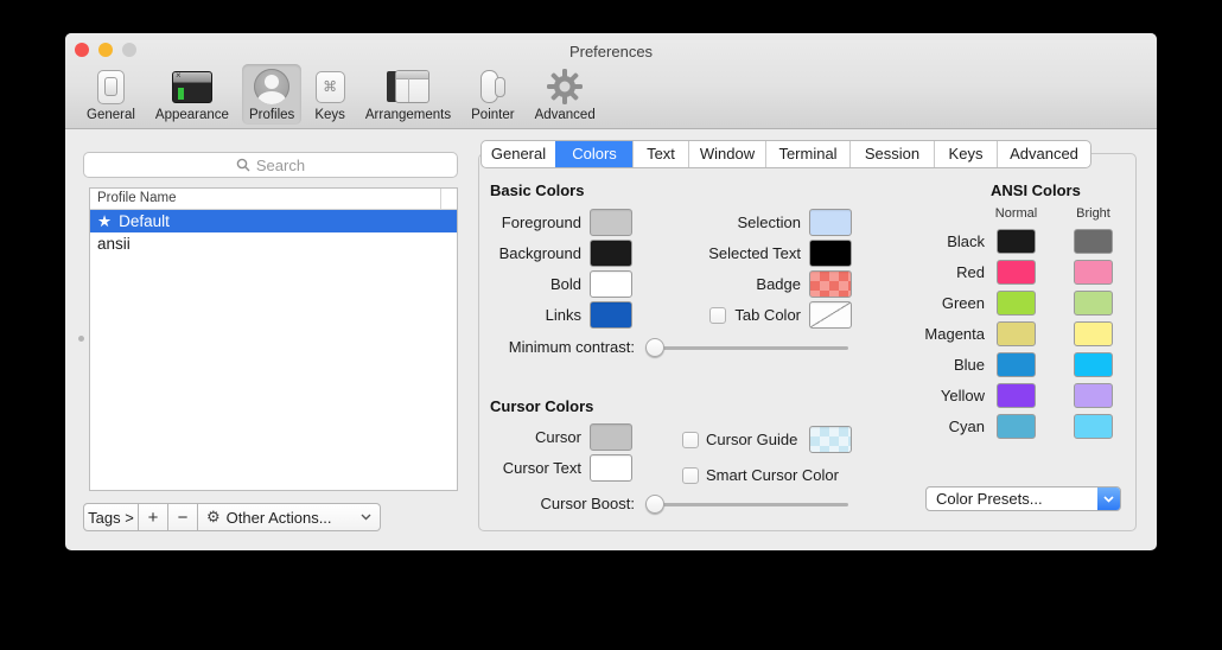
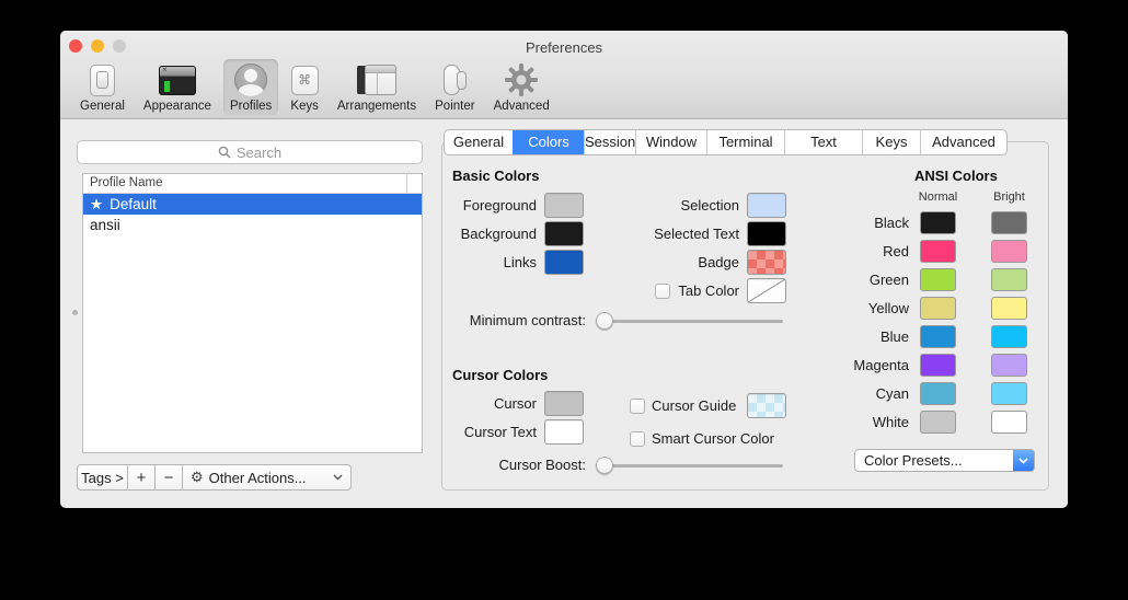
  Preferences
  General
  ×
  Appearance
  Profiles
  ⌘
  Keys
  Arrangements
  Pointer
  Advanced
  Search
  Profile Name
  ★
  Default
  ansii
  Tags >
  +
  −
  ⚙
  Other Actions...
  General
  Colors
- Text
+ Session
  Window
  Terminal
- Session
+ Text
  Keys
  Advanced
  Basic Colors
  Foreground
  Background
- Bold
  Links
  Selection
  Selected Text
  Badge
  Tab Color
  Minimum contrast:
  Cursor Colors
  Cursor
  Cursor Text
  Cursor Guide
  Smart Cursor Color
  Cursor Boost:
  ANSI Colors
  Normal
  Bright
  Black
  Red
  Green
- Magenta
+ Yellow
  Blue
- Yellow
+ Magenta
  Cyan
+ White
  Color Presets...
